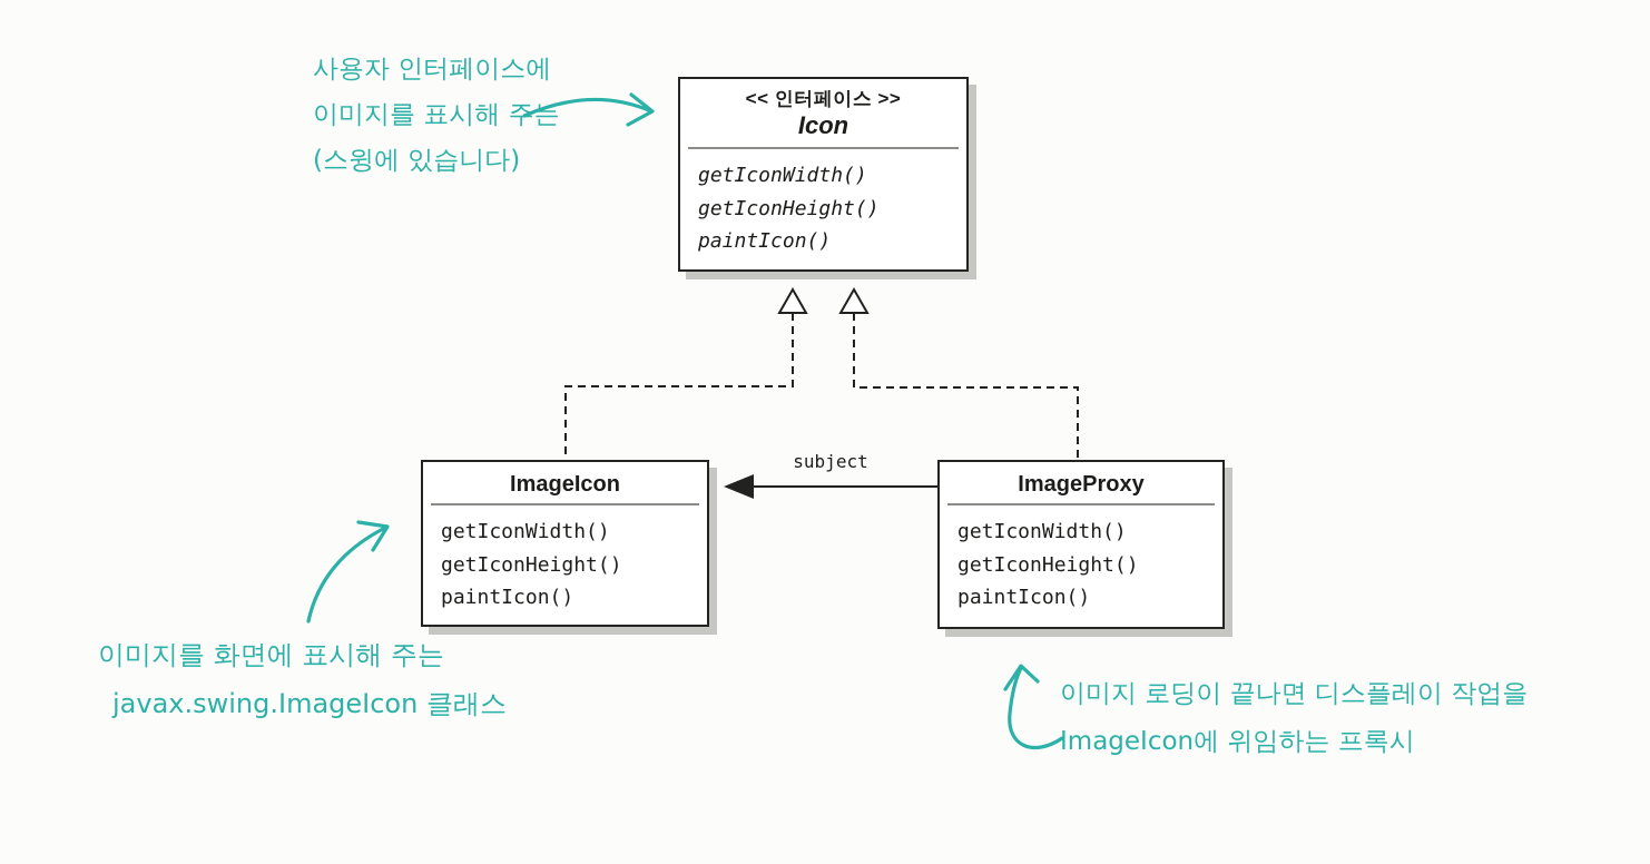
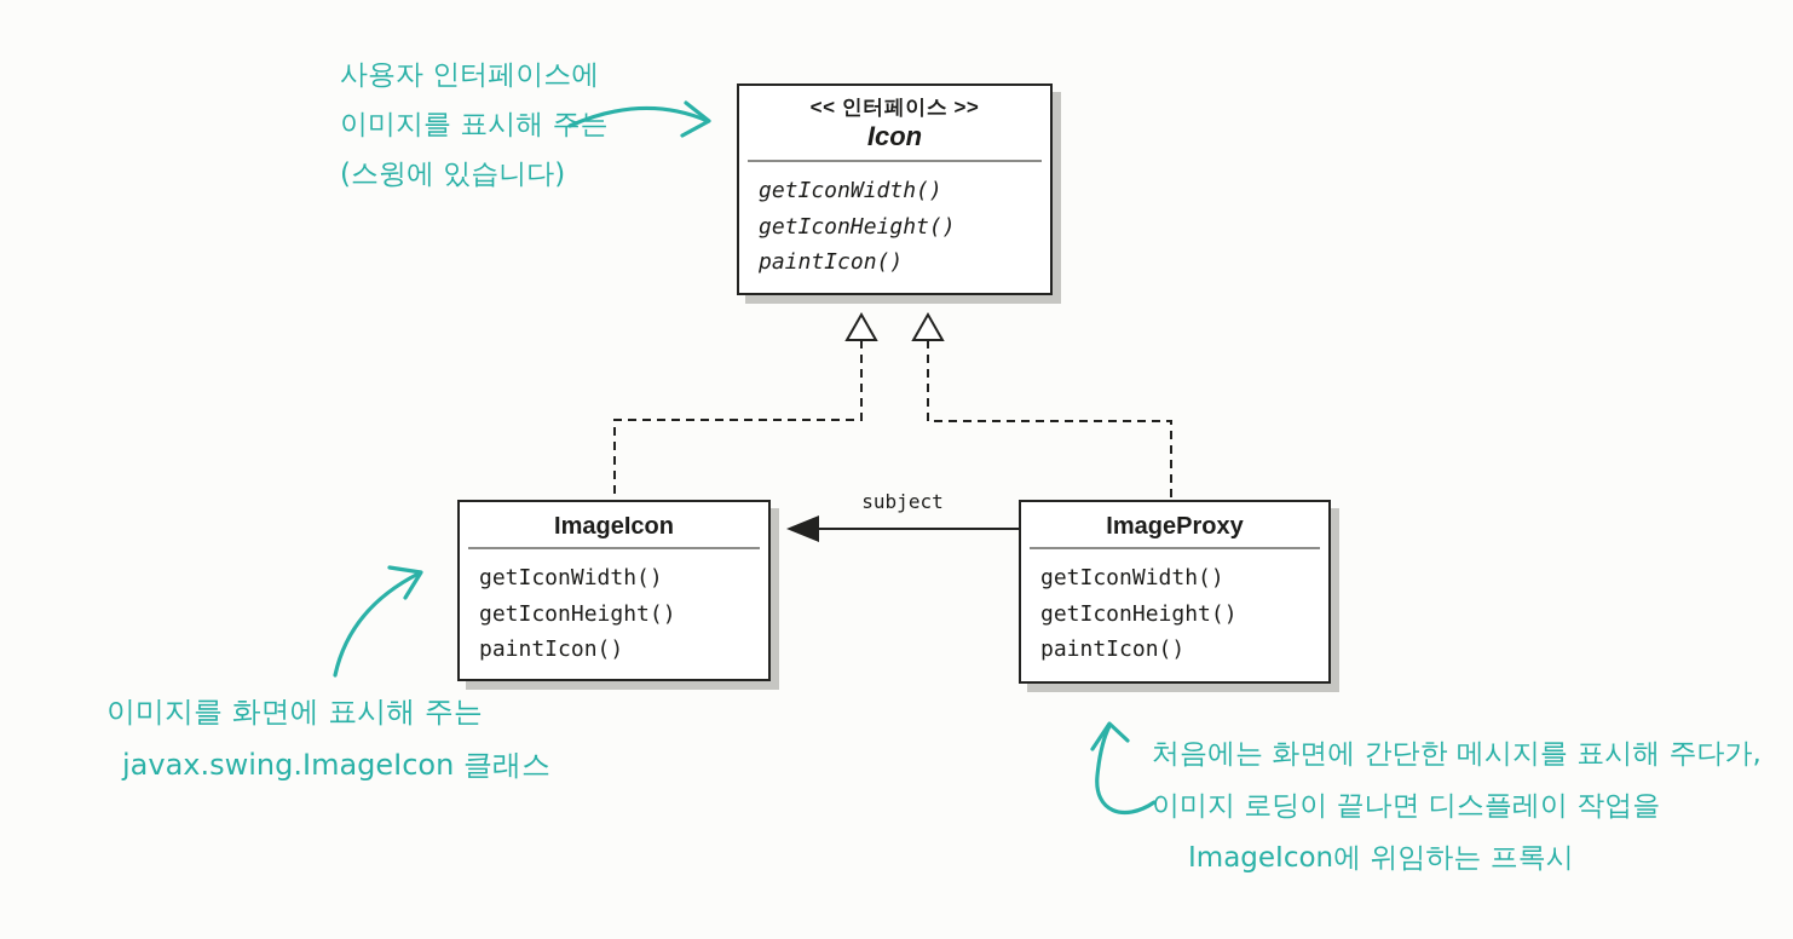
  << 인터페이스 >>
  Icon
  getIconWidth()
  getIconHeight()
  paintIcon()
  ImageIcon
  getIconWidth()
  getIconHeight()
  paintIcon()
  ImageProxy
  getIconWidth()
  getIconHeight()
  paintIcon()
  subject
  사용자 인터페이스에
  이미지를 표시해 주는
  (스윙에 있습니다)
  이미지를 화면에 표시해 주는
  javax.swing.ImageIcon 클래스
+ 처음에는 화면에 간단한 메시지를 표시해 주다가,
  이미지 로딩이 끝나면 디스플레이 작업을
  ImageIcon에 위임하는 프록시
